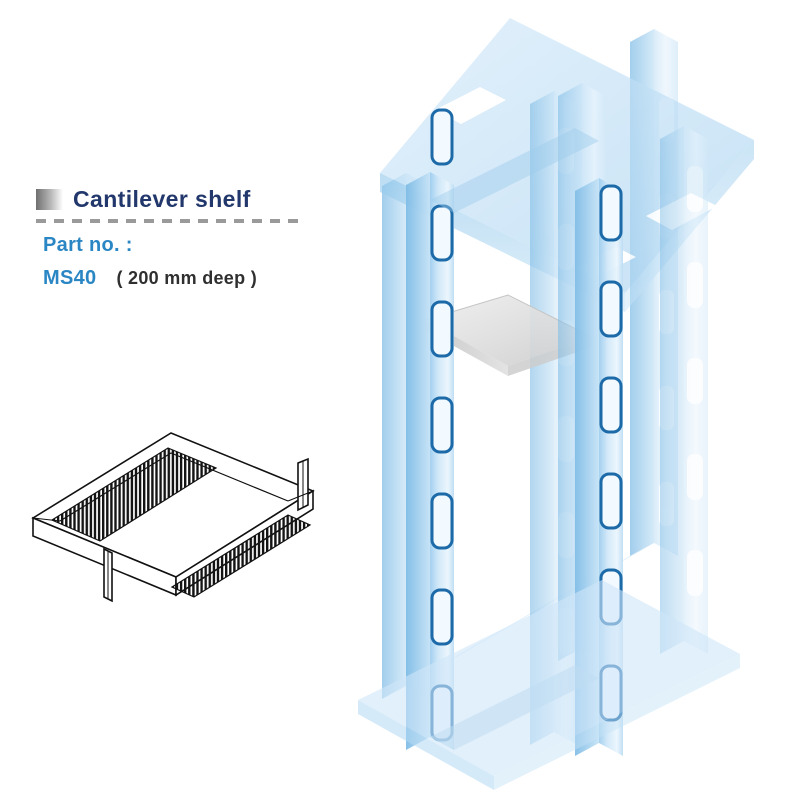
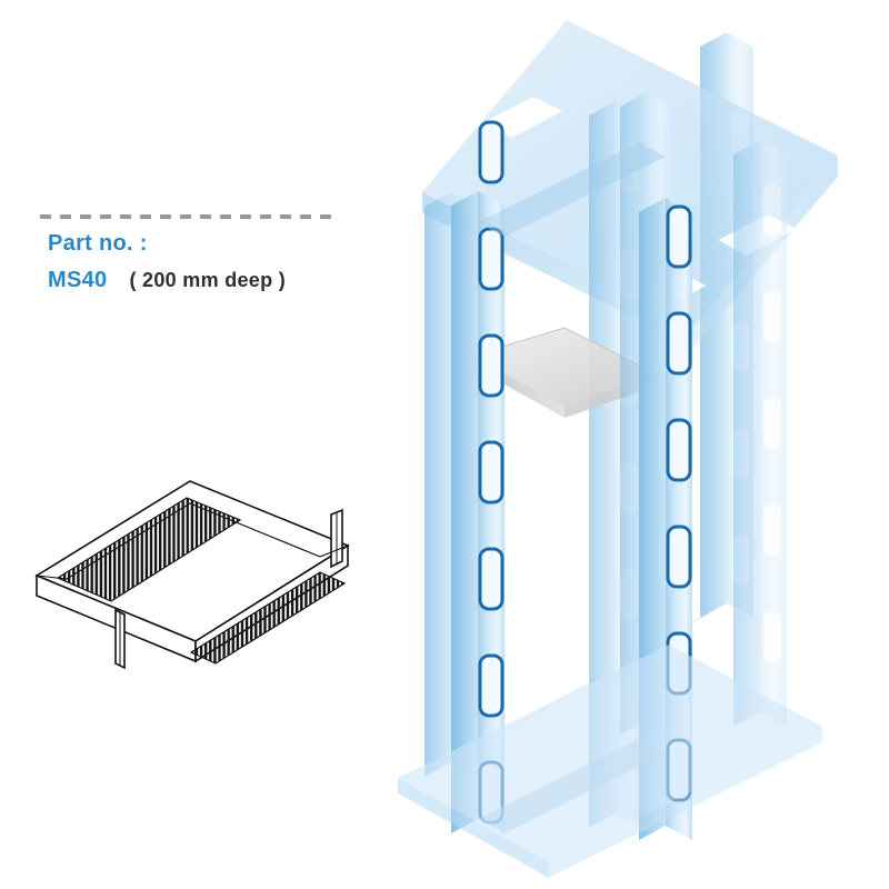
- Cantilever shelf
  Part no. :
  MS40
  ( 200 mm deep )
